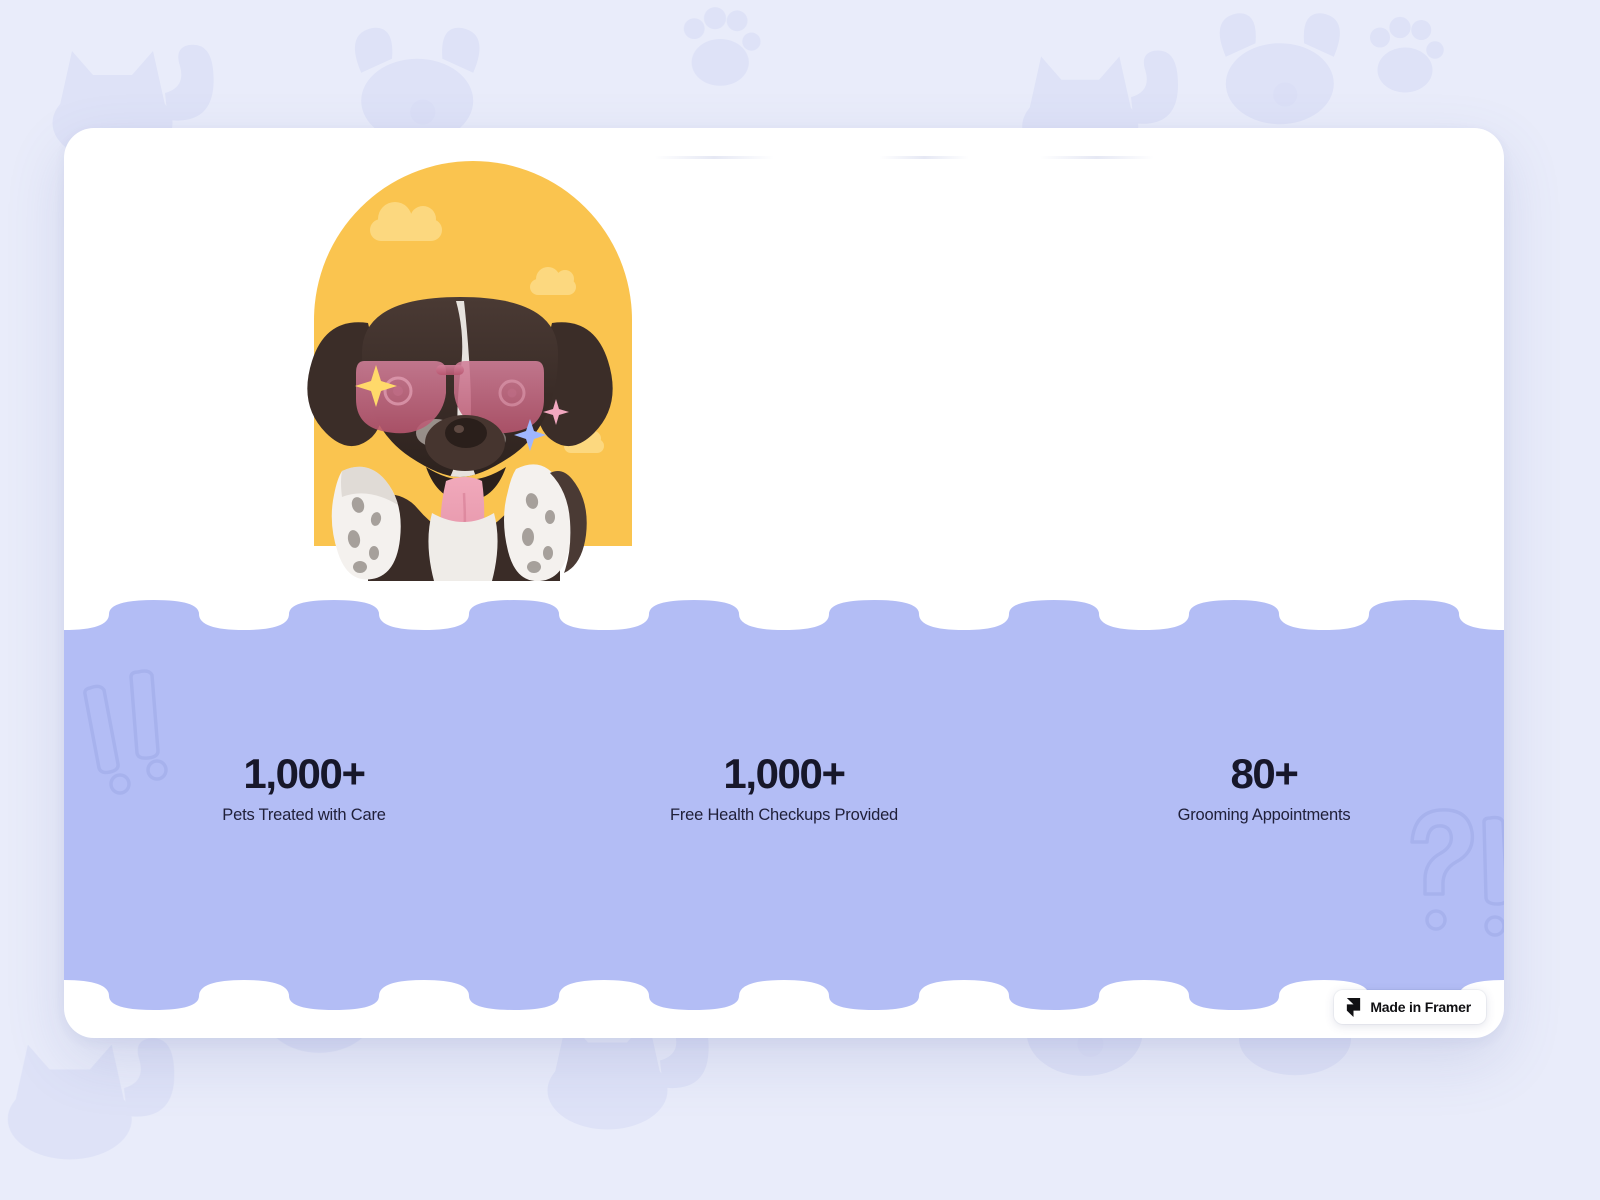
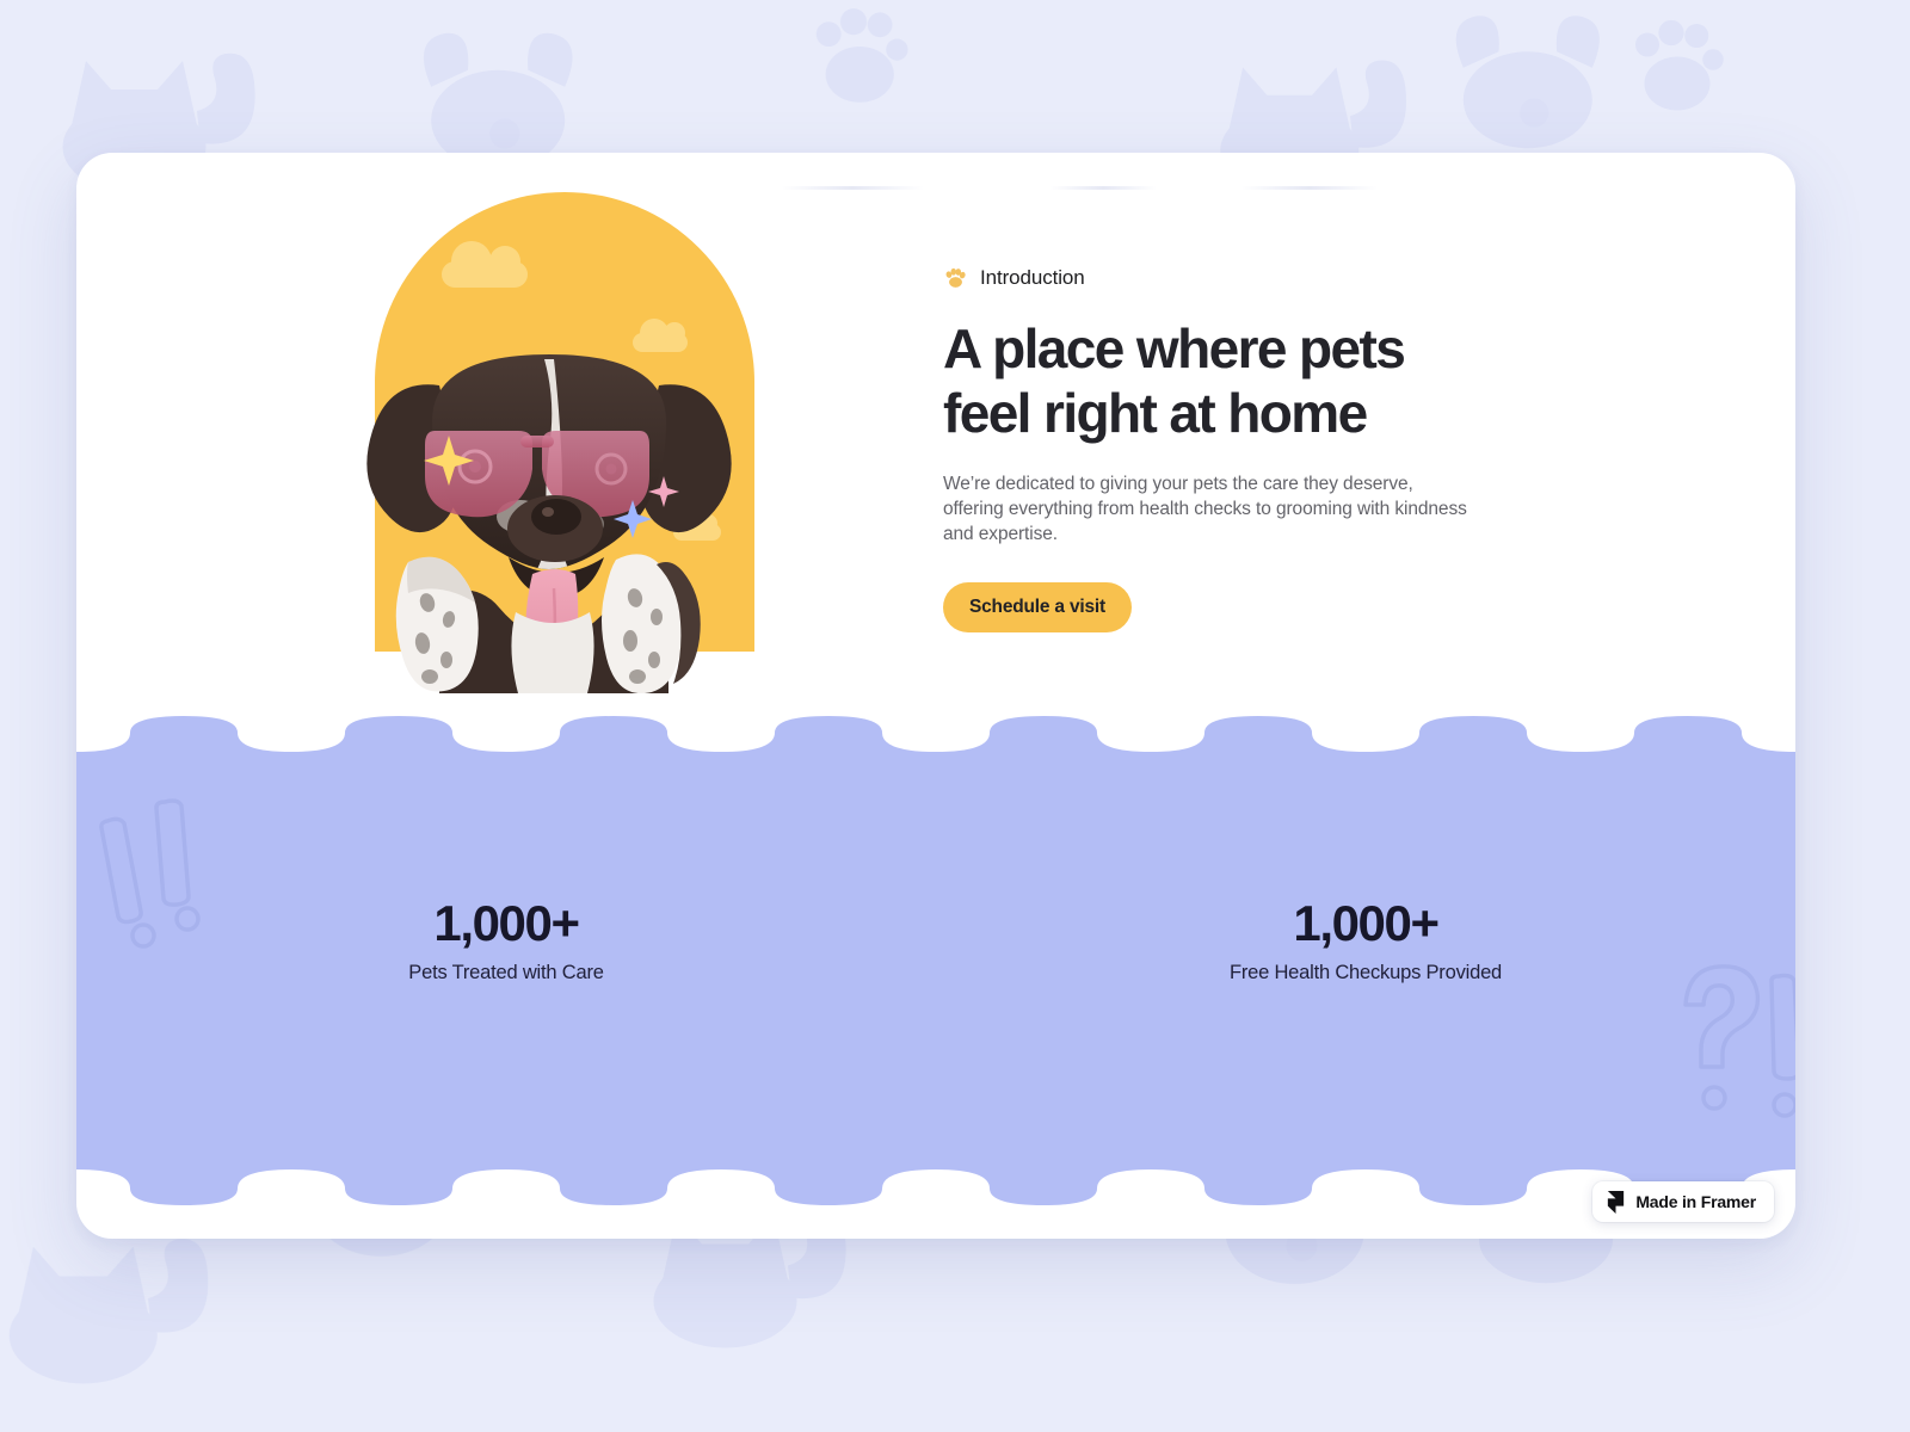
+ Introduction
+ A place where pets feel right at home
+ We’re dedicated to giving your pets the care they deserve, offering everything from health checks to grooming with kindness and expertise.
+ Schedule a visit
  1,000+
  Pets Treated with Care
  1,000+
  Free Health Checkups Provided
- 80+
- Grooming Appointments
  Made in Framer
